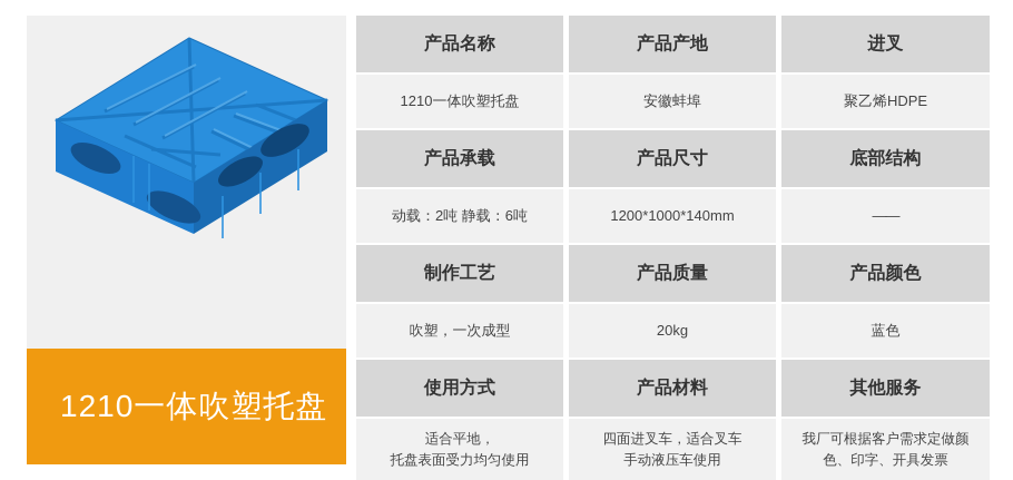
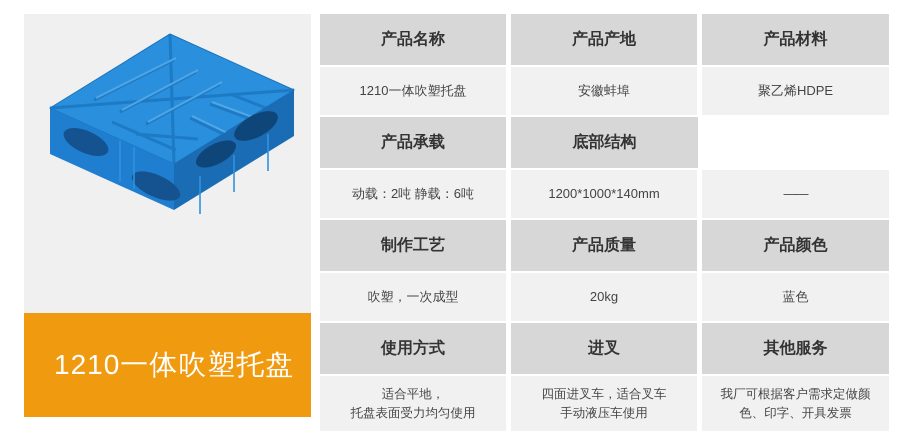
  1210一体吹塑托盘
  产品名称
  产品产地
- 进叉
+ 产品材料
  1210一体吹塑托盘
  安徽蚌埠
  聚乙烯HDPE
  产品承载
- 产品尺寸
  底部结构
  动载：2吨 静载：6吨
  1200*1000*140mm
  ——
  制作工艺
  产品质量
  产品颜色
  吹塑，一次成型
  20kg
  蓝色
  使用方式
- 产品材料
+ 进叉
  其他服务
  适合平地，
  托盘表面受力均匀使用
  四面进叉车，适合叉车
  手动液压车使用
  我厂可根据客户需求定做颜
  色、印字、开具发票
